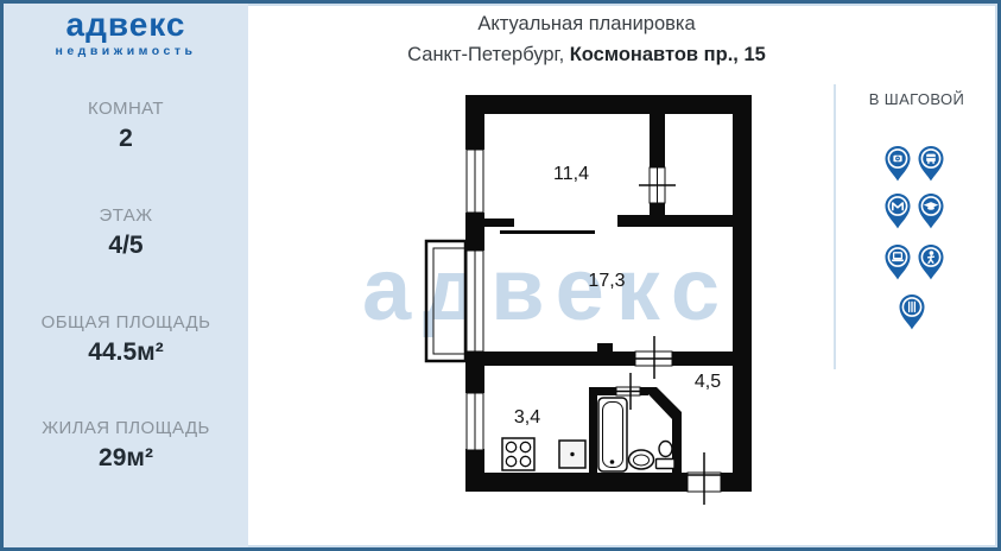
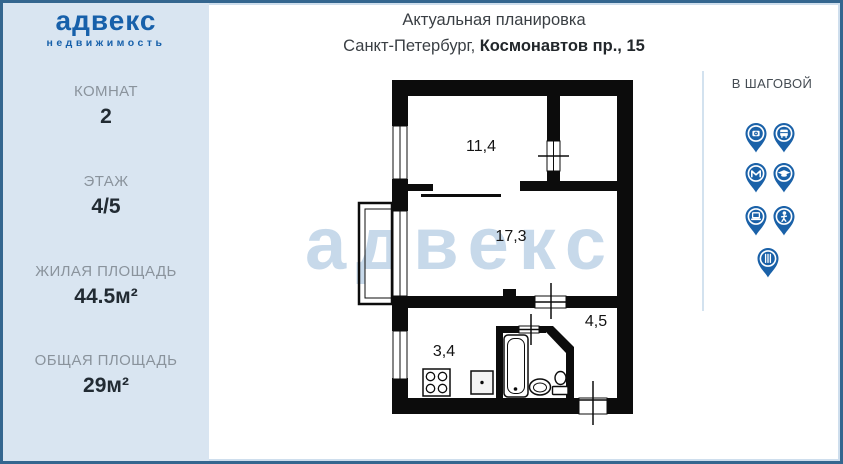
  адвекс
  недвижимость
  КОМНАТ
  2
  ЭТАЖ
  4/5
- ОБЩАЯ ПЛОЩАДЬ
+ ЖИЛАЯ ПЛОЩАДЬ
  44.5м²
- ЖИЛАЯ ПЛОЩАДЬ
+ ОБЩАЯ ПЛОЩАДЬ
  29м²
  Актуальная планировка
  Санкт-Петербург, Космонавтов пр., 15
  адвекс
  11,4
  17,3
  4,5
  3,4
  В ШАГОВОЙ
